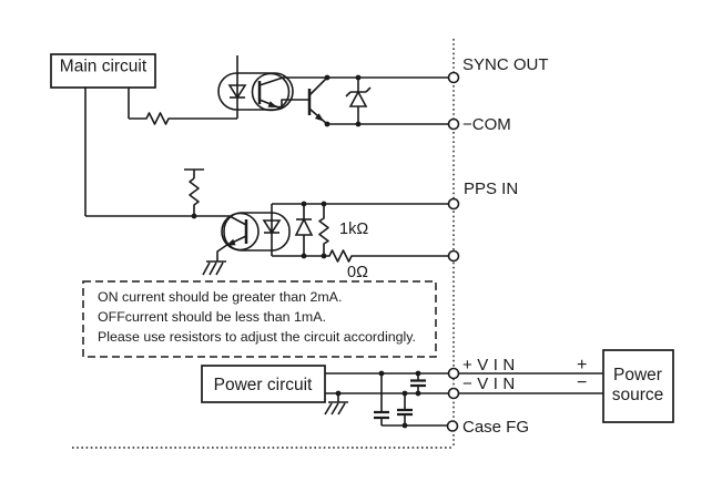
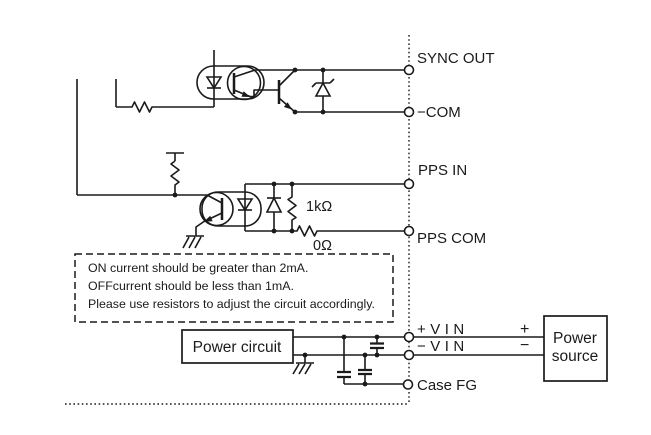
- Main circuit
  1kΩ
  0Ω
  ON current should be greater than 2mA.
  OFFcurrent should be less than 1mA.
  Please use resistors to adjust the circuit accordingly.
  Power circuit
  Power
  source
  +
  −
  SYNC OUT
  −COM
  PPS IN
+ PPS COM
  +VIN
  −VIN
  Case FG
